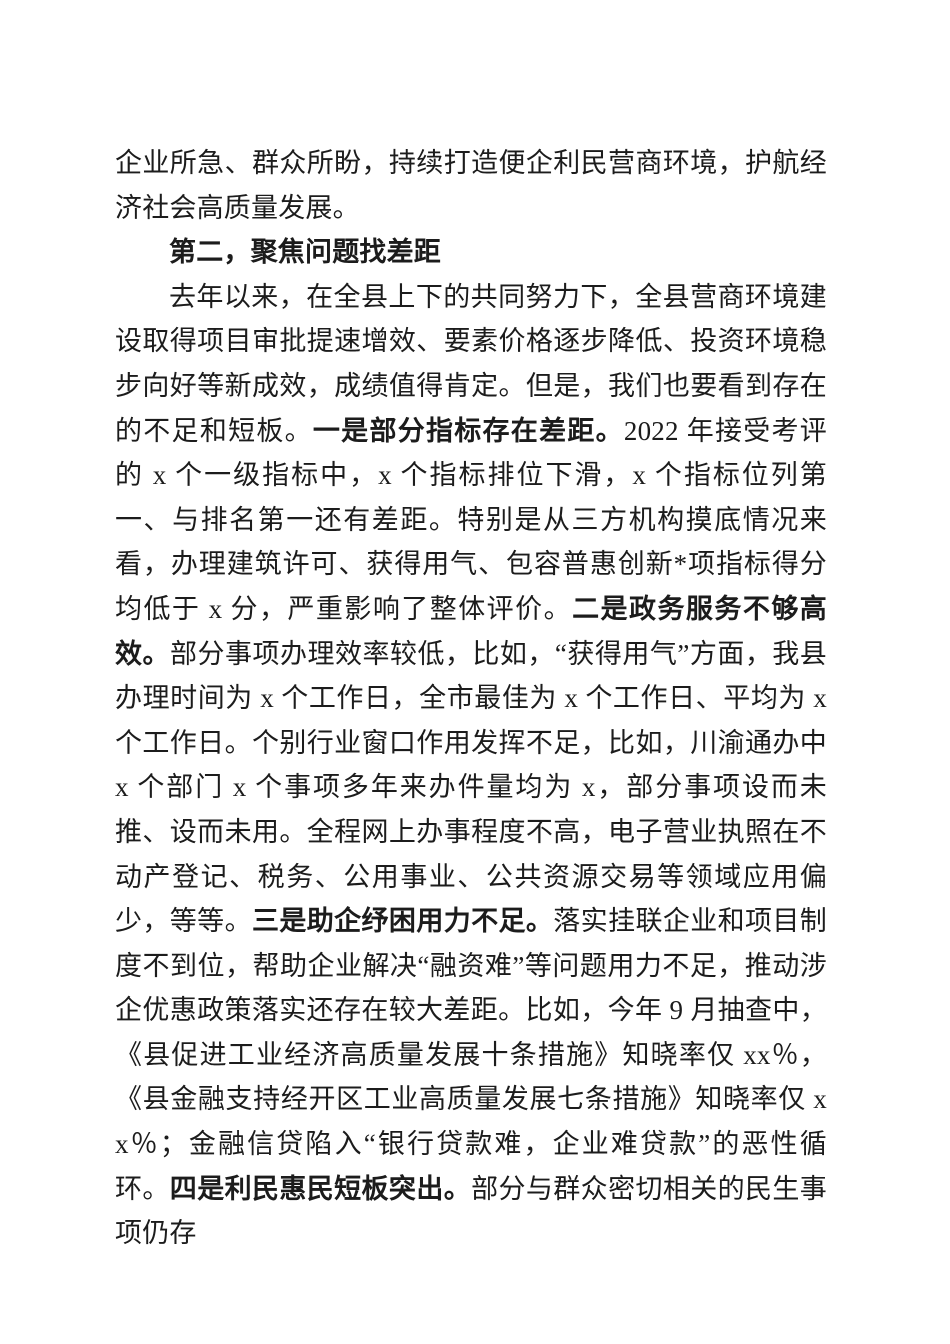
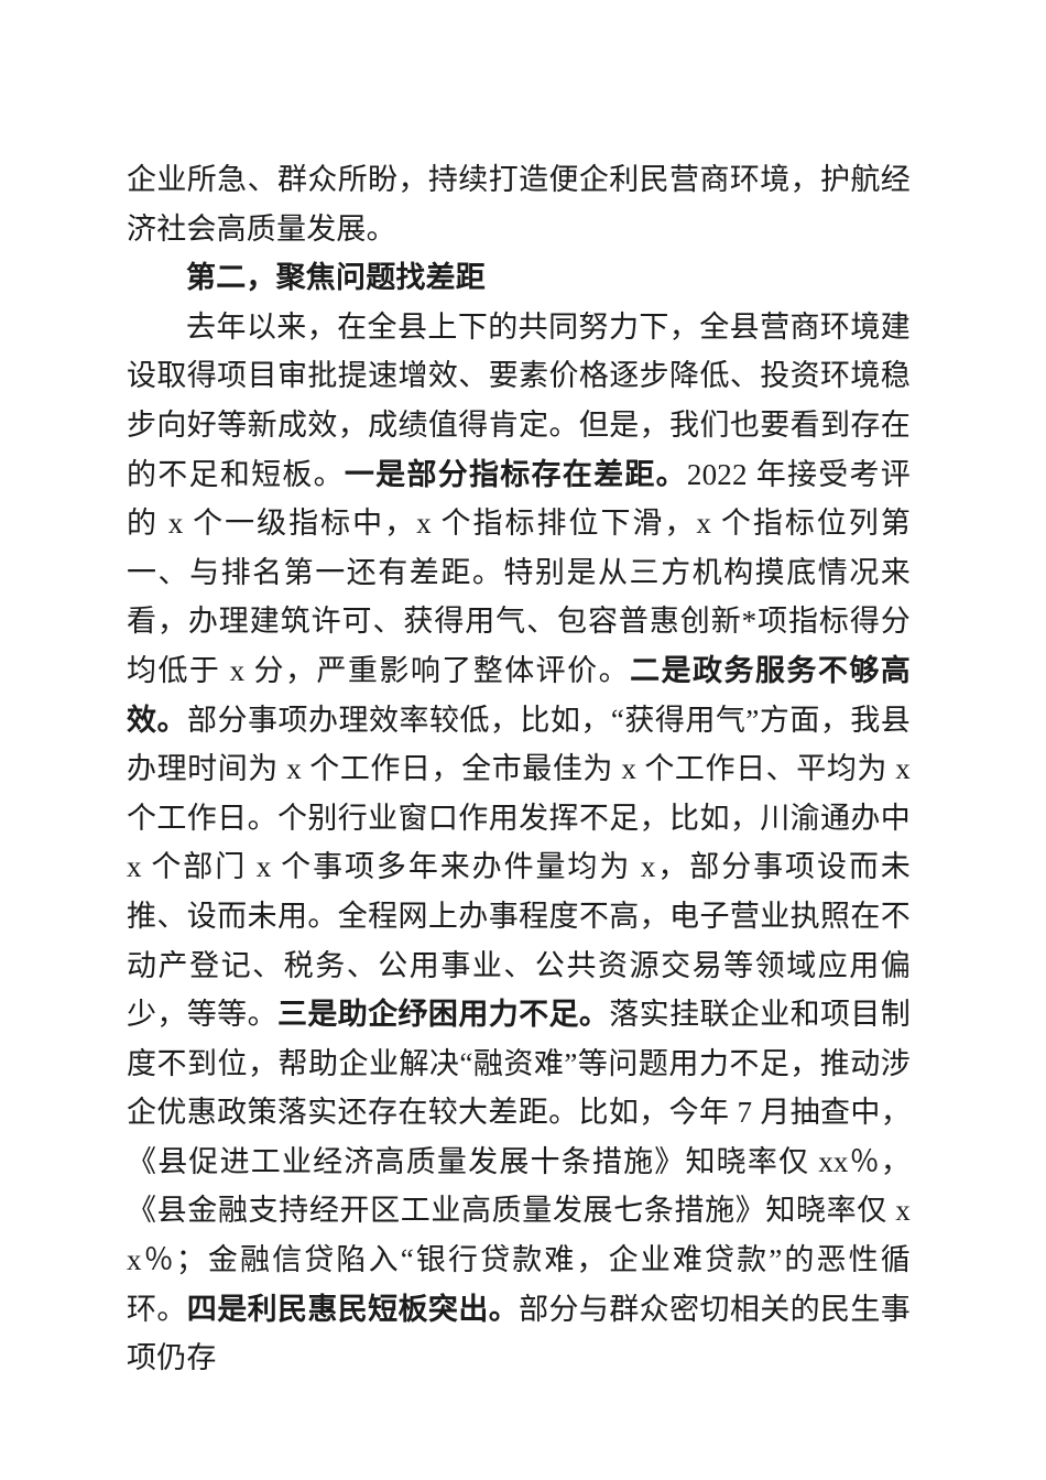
  企业所急、群众所盼，持续打造便企利民营商环境，护航经济社会高质量发展。
  第二，聚焦问题找差距
- 去年以来，在全县上下的共同努力下，全县营商环境建设取得项目审批提速增效、要素价格逐步降低、投资环境稳步向好等新成效，成绩值得肯定。但是，我们也要看到存在的不足和短板。一是部分指标存在差距。2022 年接受考评的 x 个一级指标中，x 个指标排位下滑，x 个指标位列第一、与排名第一还有差距。特别是从三方机构摸底情况来看，办理建筑许可、获得用气、包容普惠创新*项指标得分均低于 x 分，严重影响了整体评价。二是政务服务不够高效。部分事项办理效率较低，比如，“获得用气”方面，我县办理时间为 x 个工作日，全市最佳为 x 个工作日、平均为 x 个工作日。个别行业窗口作用发挥不足，比如，川渝通办中 x 个部门 x 个事项多年来办件量均为 x，部分事项设而未推、设而未用。全程网上办事程度不高，电子营业执照在不动产登记、税务、公用事业、公共资源交易等领域应用偏少，等等。三是助企纾困用力不足。落实挂联企业和项目制度不到位，帮助企业解决“融资难”等问题用力不足，推动涉企优惠政策落实还存在较大差距。比如，今年 9 月抽查中，《县促进工业经济高质量发展十条措施》知晓率仅 xx％，《县金融支持经开区工业高质量发展七条措施》知晓率仅 xx％；金融信贷陷入“银行贷款难，企业难贷款”的恶性循环。四是利民惠民短板突出。部分与群众密切相关的民生事项仍存
+ 去年以来，在全县上下的共同努力下，全县营商环境建设取得项目审批提速增效、要素价格逐步降低、投资环境稳步向好等新成效，成绩值得肯定。但是，我们也要看到存在的不足和短板。一是部分指标存在差距。2022 年接受考评的 x 个一级指标中，x 个指标排位下滑，x 个指标位列第一、与排名第一还有差距。特别是从三方机构摸底情况来看，办理建筑许可、获得用气、包容普惠创新*项指标得分均低于 x 分，严重影响了整体评价。二是政务服务不够高效。部分事项办理效率较低，比如，“获得用气”方面，我县办理时间为 x 个工作日，全市最佳为 x 个工作日、平均为 x 个工作日。个别行业窗口作用发挥不足，比如，川渝通办中 x 个部门 x 个事项多年来办件量均为 x，部分事项设而未推、设而未用。全程网上办事程度不高，电子营业执照在不动产登记、税务、公用事业、公共资源交易等领域应用偏少，等等。三是助企纾困用力不足。落实挂联企业和项目制度不到位，帮助企业解决“融资难”等问题用力不足，推动涉企优惠政策落实还存在较大差距。比如，今年 7 月抽查中，《县促进工业经济高质量发展十条措施》知晓率仅 xx％，《县金融支持经开区工业高质量发展七条措施》知晓率仅 xx％；金融信贷陷入“银行贷款难，企业难贷款”的恶性循环。四是利民惠民短板突出。部分与群众密切相关的民生事项仍存
